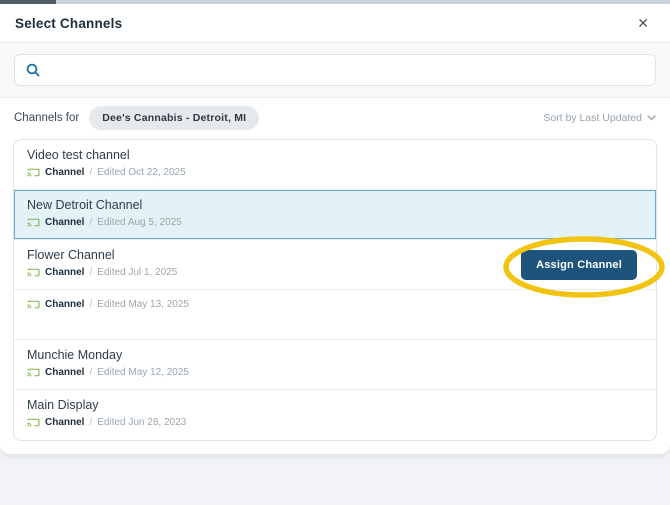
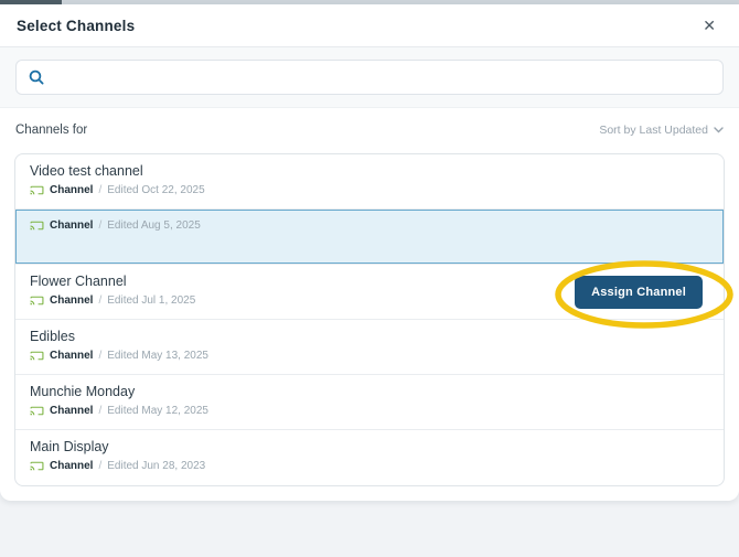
  Select Channels
  ✕
  Channels for
- Dee's Cannabis - Detroit, MI
  Sort by Last Updated
  Video test channel
  Channel
  /
  Edited Oct 22, 2025
- New Detroit Channel
  Channel
  /
  Edited Aug 5, 2025
  Flower Channel
  Channel
  /
  Edited Jul 1, 2025
  Assign Channel
+ Edibles
  Channel
  /
  Edited May 13, 2025
  Munchie Monday
  Channel
  /
  Edited May 12, 2025
  Main Display
  Channel
  /
  Edited Jun 28, 2023
